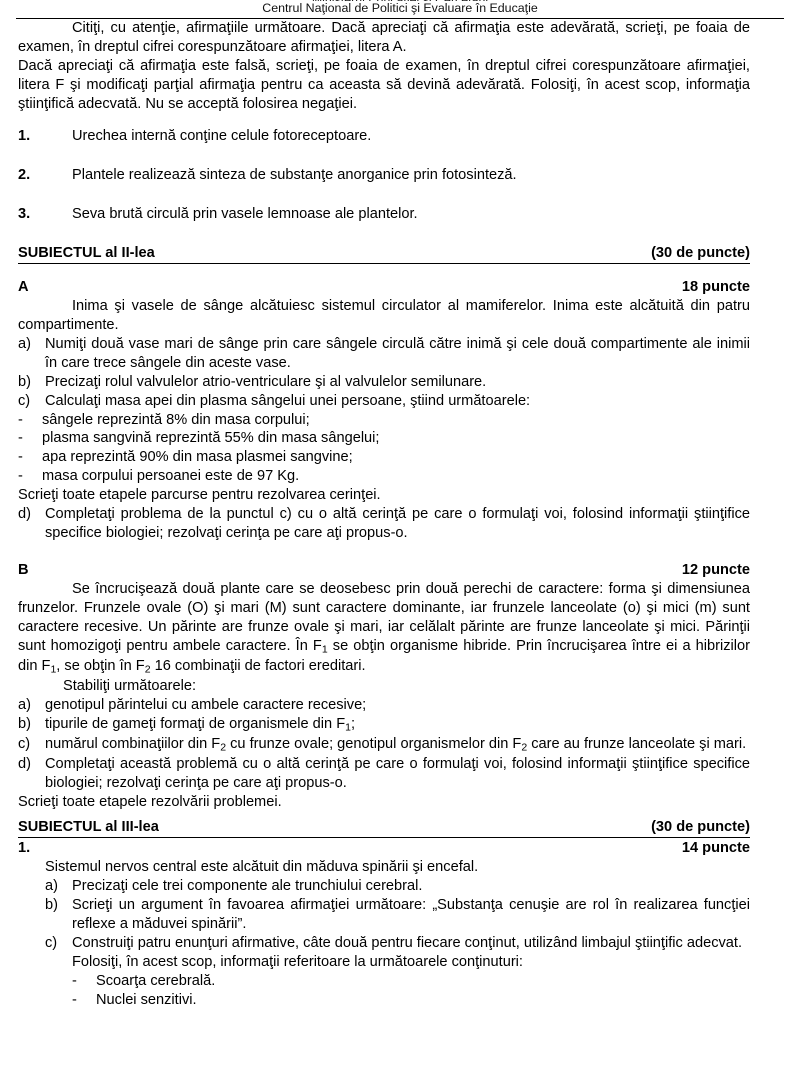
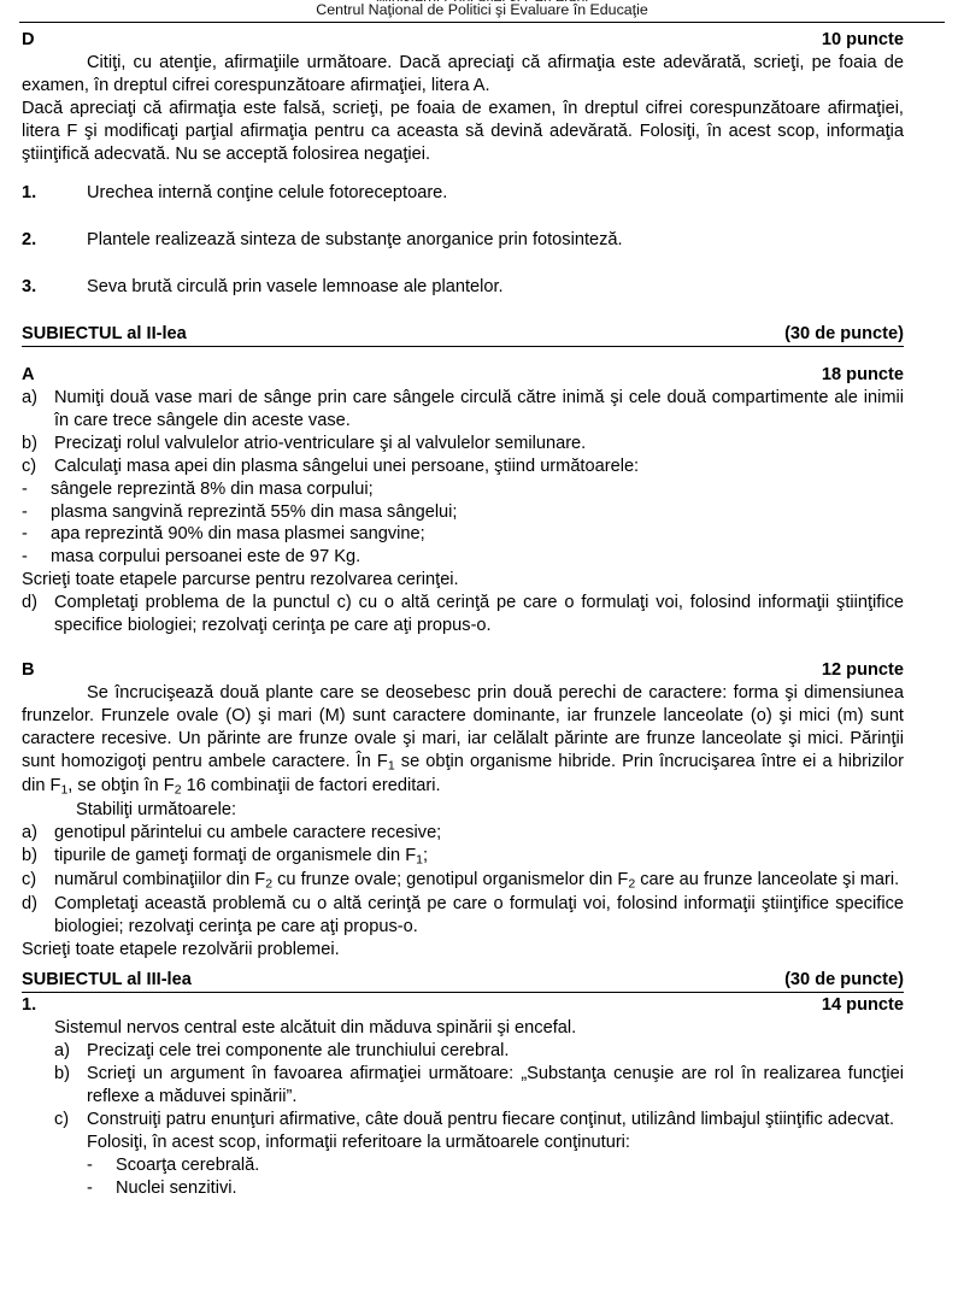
  Ministerul Educaţiei şi Cercetării
  Centrul Naţional de Politici şi Evaluare în Educaţie
+ D
+ 10 puncte
  Citiţi, cu atenţie, afirmaţiile următoare. Dacă apreciaţi că afirmaţia este adevărată, scrieţi, pe foaia de examen, în dreptul cifrei corespunzătoare afirmaţiei, litera A.
  Dacă apreciaţi că afirmaţia este falsă, scrieţi, pe foaia de examen, în dreptul cifrei corespunzătoare afirmaţiei, litera F şi modificaţi parţial afirmaţia pentru ca aceasta să devină adevărată. Folosiţi, în acest scop, informaţia ştiinţifică adecvată. Nu se acceptă folosirea negaţiei.
  1.
  Urechea internă conţine celule fotoreceptoare.
  2.
  Plantele realizează sinteza de substanţe anorganice prin fotosinteză.
  3.
  Seva brută circulă prin vasele lemnoase ale plantelor.
  SUBIECTUL al II-lea
  (30 de puncte)
  A
  18 puncte
- Inima şi vasele de sânge alcătuiesc sistemul circulator al mamiferelor. Inima este alcătuită din patru compartimente.
  a)
  Numiţi două vase mari de sânge prin care sângele circulă către inimă şi cele două compartimente ale inimii în care trece sângele din aceste vase.
  b)
  Precizaţi rolul valvulelor atrio-ventriculare şi al valvulelor semilunare.
  c)
  Calculaţi masa apei din plasma sângelui unei persoane, ştiind următoarele:
  -
  sângele reprezintă 8% din masa corpului;
  -
  plasma sangvină reprezintă 55% din masa sângelui;
  -
  apa reprezintă 90% din masa plasmei sangvine;
  -
  masa corpului persoanei este de 97 Kg.
  Scrieţi toate etapele parcurse pentru rezolvarea cerinţei.
  d)
  Completaţi problema de la punctul c) cu o altă cerinţă pe care o formulaţi voi, folosind informaţii ştiinţifice specifice biologiei; rezolvaţi cerinţa pe care aţi propus-o.
  B
  12 puncte
  Se încrucişează două plante care se deosebesc prin două perechi de caractere: forma şi dimensiunea frunzelor. Frunzele ovale (O) şi mari (M) sunt caractere dominante, iar frunzele lanceolate (o) şi mici (m) sunt caractere recesive. Un părinte are frunze ovale şi mari, iar celălalt părinte are frunze lanceolate şi mici. Părinţii sunt homozigoţi pentru ambele caractere. În F1 se obţin organisme hibride. Prin încrucişarea între ei a hibrizilor din F1, se obţin în F2 16 combinaţii de factori ereditari.
  Stabiliţi următoarele:
  a)
  genotipul părintelui cu ambele caractere recesive;
  b)
  tipurile de gameţi formaţi de organismele din F1;
  c)
  numărul combinaţiilor din F2 cu frunze ovale; genotipul organismelor din F2 care au frunze lanceolate şi mari.
  d)
  Completaţi această problemă cu o altă cerinţă pe care o formulaţi voi, folosind informaţii ştiinţifice specifice biologiei; rezolvaţi cerinţa pe care aţi propus-o.
  Scrieţi toate etapele rezolvării problemei.
  SUBIECTUL al III-lea
  (30 de puncte)
  1.
  14 puncte
  Sistemul nervos central este alcătuit din măduva spinării şi encefal.
  a)
  Precizaţi cele trei componente ale trunchiului cerebral.
  b)
  Scrieţi un argument în favoarea afirmaţiei următoare: „Substanţa cenuşie are rol în realizarea funcţiei reflexe a măduvei spinării”.
  c)
  Construiţi patru enunţuri afirmative, câte două pentru fiecare conţinut, utilizând limbajul ştiinţific adecvat.
  Folosiţi, în acest scop, informaţii referitoare la următoarele conţinuturi:
  -
  Scoarţa cerebrală.
  -
  Nuclei senzitivi.
